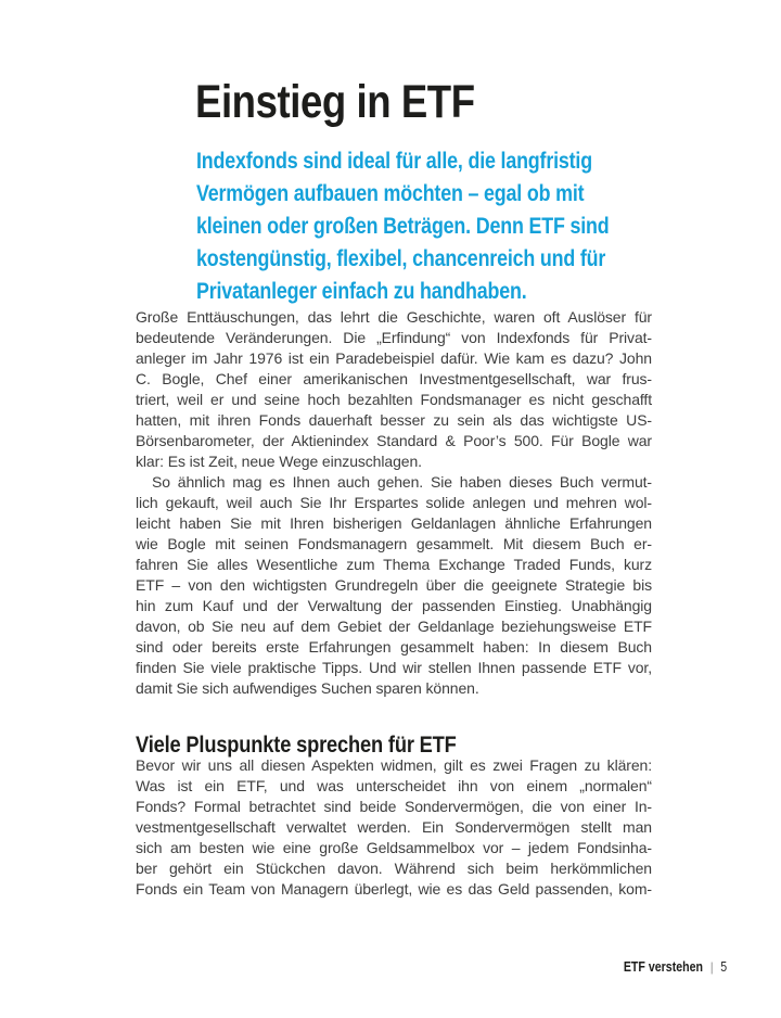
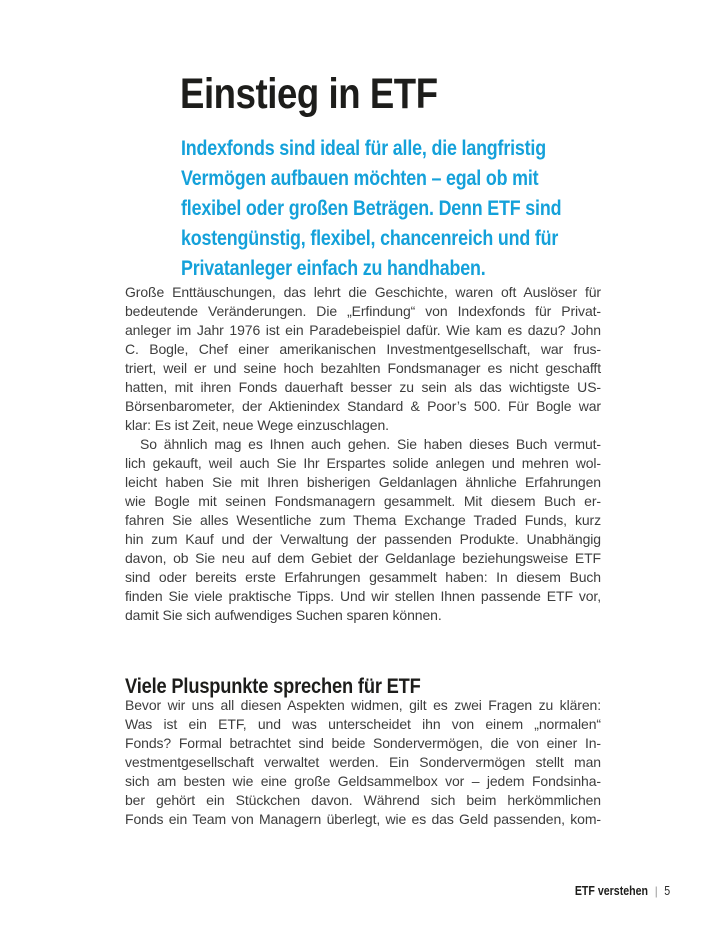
  Einstieg in ETF
  Indexfonds sind ideal für alle, die langfristig
  Vermögen aufbauen möchten – egal ob mit
- kleinen oder großen Beträgen. Denn ETF sind
+ flexibel oder großen Beträgen. Denn ETF sind
  kostengünstig, flexibel, chancenreich und für
  Privatanleger einfach zu handhaben.
  Große Enttäuschungen, das lehrt die Geschichte, waren oft Auslöser für
  bedeutende Veränderungen. Die „Erfindung“ von Indexfonds für Privat-
  anleger im Jahr 1976 ist ein Paradebeispiel dafür. Wie kam es dazu? John
  C. Bogle, Chef einer amerikanischen Investmentgesellschaft, war frus-
  triert, weil er und seine hoch bezahlten Fondsmanager es nicht geschafft
  hatten, mit ihren Fonds dauerhaft besser zu sein als das wichtigste US-
  Börsenbarometer, der Aktienindex Standard & Poor’s 500. Für Bogle war
  klar: Es ist Zeit, neue Wege einzuschlagen.
  So ähnlich mag es Ihnen auch gehen. Sie haben dieses Buch vermut-
  lich gekauft, weil auch Sie Ihr Erspartes solide anlegen und mehren wol-
  leicht haben Sie mit Ihren bisherigen Geldanlagen ähnliche Erfahrungen
  wie Bogle mit seinen Fondsmanagern gesammelt. Mit diesem Buch er-
  fahren Sie alles Wesentliche zum Thema Exchange Traded Funds, kurz
- ETF – von den wichtigsten Grundregeln über die geeignete Strategie bis
- hin zum Kauf und der Verwaltung der passenden Einstieg. Unabhängig
+ hin zum Kauf und der Verwaltung der passenden Produkte. Unabhängig
  davon, ob Sie neu auf dem Gebiet der Geldanlage beziehungsweise ETF
  sind oder bereits erste Erfahrungen gesammelt haben: In diesem Buch
  finden Sie viele praktische Tipps. Und wir stellen Ihnen passende ETF vor,
  damit Sie sich aufwendiges Suchen sparen können.
  Viele Pluspunkte sprechen für ETF
  Bevor wir uns all diesen Aspekten widmen, gilt es zwei Fragen zu klären:
  Was ist ein ETF, und was unterscheidet ihn von einem „normalen“
  Fonds? Formal betrachtet sind beide Sondervermögen, die von einer In-
  vestmentgesellschaft verwaltet werden. Ein Sondervermögen stellt man
  sich am besten wie eine große Geldsammelbox vor – jedem Fondsinha-
  ber gehört ein Stückchen davon. Während sich beim herkömmlichen
  Fonds ein Team von Managern überlegt, wie es das Geld passenden, kom-
  ETF verstehen
  |
  5
